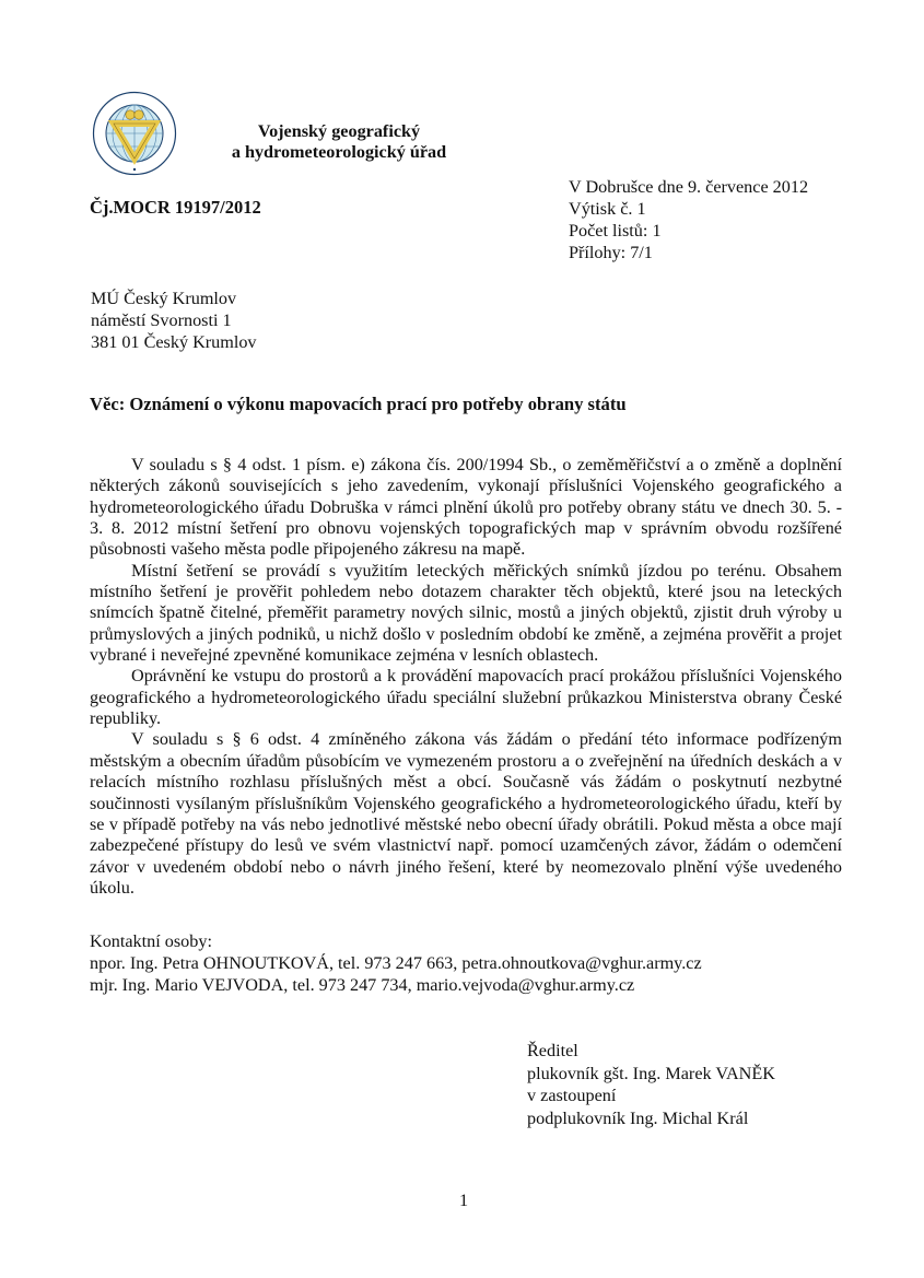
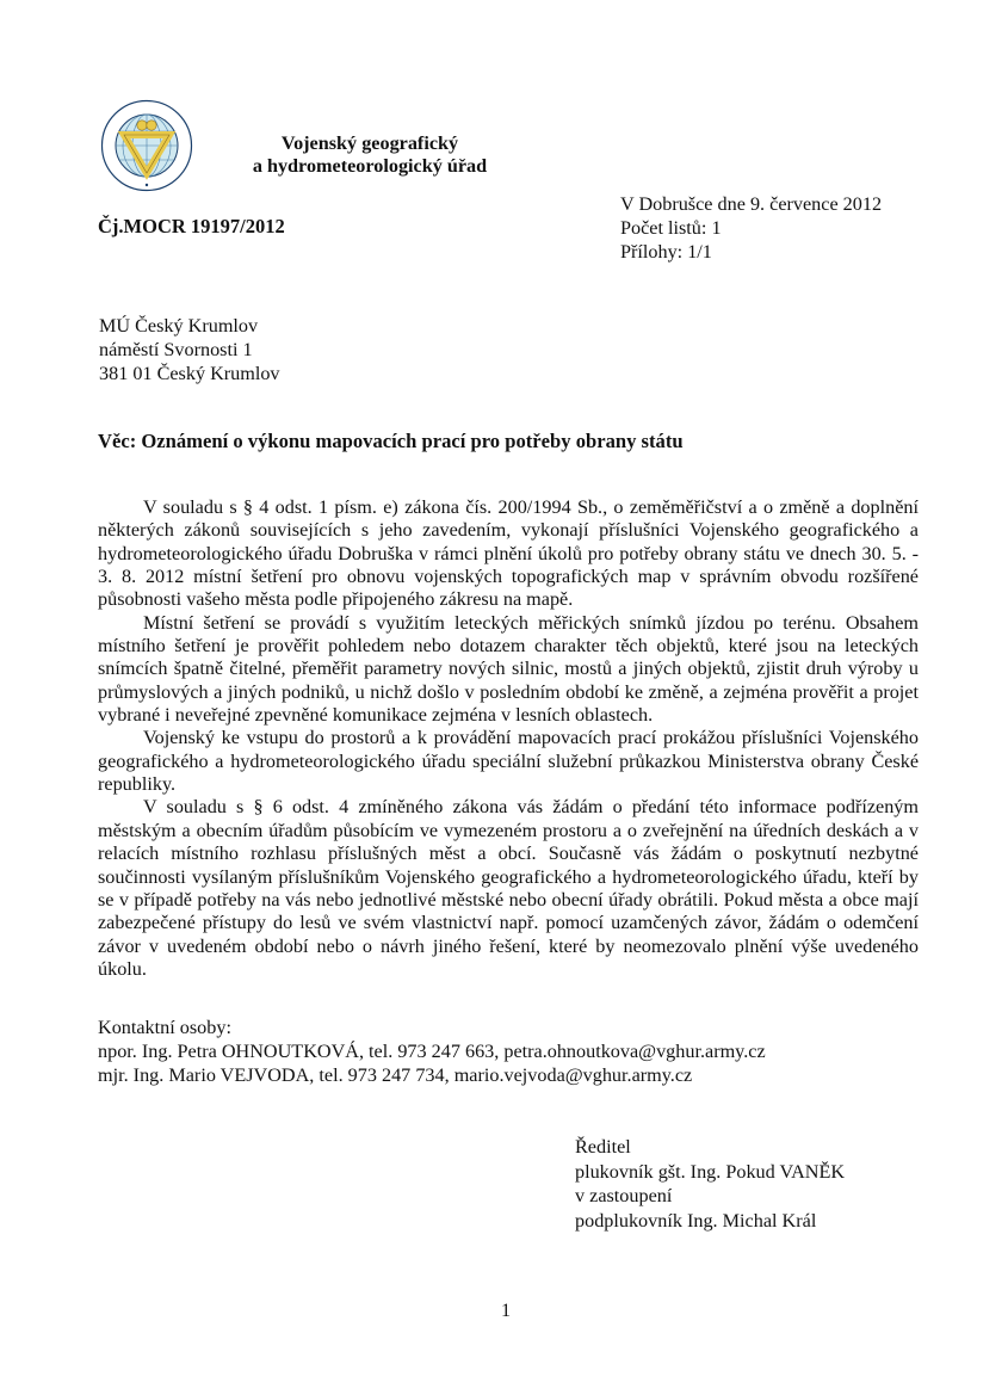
  Vojenský geografický
  a hydrometeorologický úřad
  Čj.MOCR 19197/2012
  V Dobrušce dne 9. července 2012
- Výtisk č. 1
  Počet listů: 1
- Přílohy: 7/1
+ Přílohy: 1/1
  MÚ Český Krumlov
  náměstí Svornosti 1
  381 01 Český Krumlov
  Věc: Oznámení o výkonu mapovacích prací pro potřeby obrany státu
  V souladu s § 4 odst. 1 písm. e) zákona čís. 200/1994 Sb., o zeměměřičství a o změně a doplnění některých zákonů souvisejících s jeho zavedením, vykonají příslušníci Vojenského geografického a hydrometeorologického úřadu Dobruška v rámci plnění úkolů pro potřeby obrany státu ve dnech 30. 5. - 3. 8. 2012 místní šetření pro obnovu vojenských topografických map v správním obvodu rozšířené působnosti vašeho města podle připojeného zákresu na mapě.
  Místní šetření se provádí s využitím leteckých měřických snímků jízdou po terénu. Obsahem místního šetření je prověřit pohledem nebo dotazem charakter těch objektů, které jsou na leteckých snímcích špatně čitelné, přeměřit parametry nových silnic, mostů a jiných objektů, zjistit druh výroby u průmyslových a jiných podniků, u nichž došlo v posledním období ke změně, a zejména prověřit a projet vybrané i neveřejné zpevněné komunikace zejména v lesních oblastech.
- Oprávnění ke vstupu do prostorů a k provádění mapovacích prací prokážou příslušníci Vojenského geografického a hydrometeorologického úřadu speciální služební průkazkou Ministerstva obrany České republiky.
+ Vojenský ke vstupu do prostorů a k provádění mapovacích prací prokážou příslušníci Vojenského geografického a hydrometeorologického úřadu speciální služební průkazkou Ministerstva obrany České republiky.
  V souladu s § 6 odst. 4 zmíněného zákona vás žádám o předání této informace podřízeným městským a obecním úřadům působícím ve vymezeném prostoru a o zveřejnění na úředních deskách a v relacích místního rozhlasu příslušných měst a obcí. Současně vás žádám o poskytnutí nezbytné součinnosti vysílaným příslušníkům Vojenského geografického a hydrometeorologického úřadu, kteří by se v případě potřeby na vás nebo jednotlivé městské nebo obecní úřady obrátili. Pokud města a obce mají zabezpečené přístupy do lesů ve svém vlastnictví např. pomocí uzamčených závor, žádám o odemčení závor v uvedeném období nebo o návrh jiného řešení, které by neomezovalo plnění výše uvedeného úkolu.
  Kontaktní osoby:
  npor. Ing. Petra OHNOUTKOVÁ, tel. 973 247 663, petra.ohnoutkova@vghur.army.cz
  mjr. Ing. Mario VEJVODA, tel. 973 247 734, mario.vejvoda@vghur.army.cz
  Ředitel
- plukovník gšt. Ing. Marek VANĚK
+ plukovník gšt. Ing. Pokud VANĚK
  v zastoupení
  podplukovník Ing. Michal Král
  1
